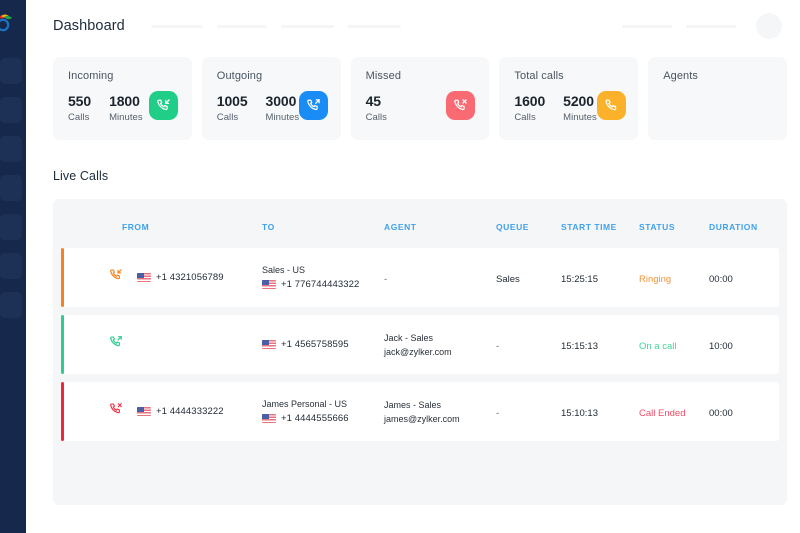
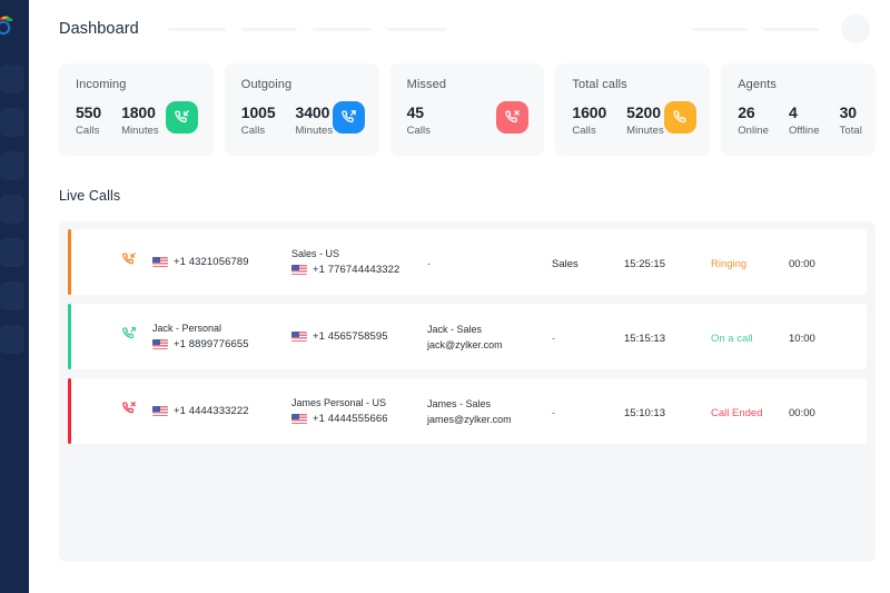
  Dashboard
  Incoming
  550
  Calls
  1800
  Minutes
  Outgoing
  1005
  Calls
- 3000
+ 3400
  Minutes
  Missed
  45
  Calls
  Total calls
  1600
  Calls
  5200
  Minutes
  Agents
+ 26
+ Online
+ 4
+ Offline
+ 30
+ Total
  Live Calls
- FROM
- TO
- AGENT
- QUEUE
- START TIME
- STATUS
- DURATION
  +1 4321056789
  Sales - US
  +1 776744443322
  -
  Sales
  15:25:15
  Ringing
  00:00
+ Jack - Personal
+ +1 8899776655
  +1 4565758595
  Jack - Sales
  jack@zylker.com
  -
  15:15:13
  On a call
  10:00
  +1 4444333222
  James Personal - US
  +1 4444555666
  James - Sales
  james@zylker.com
  -
  15:10:13
  Call Ended
  00:00
